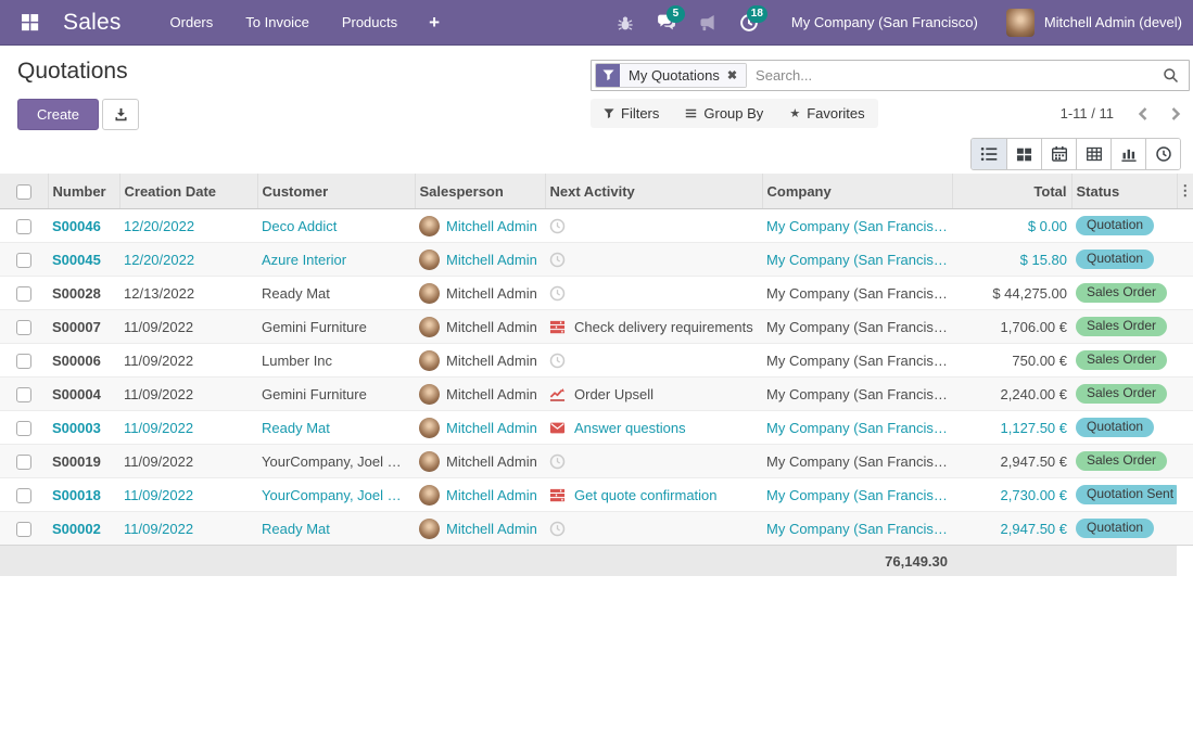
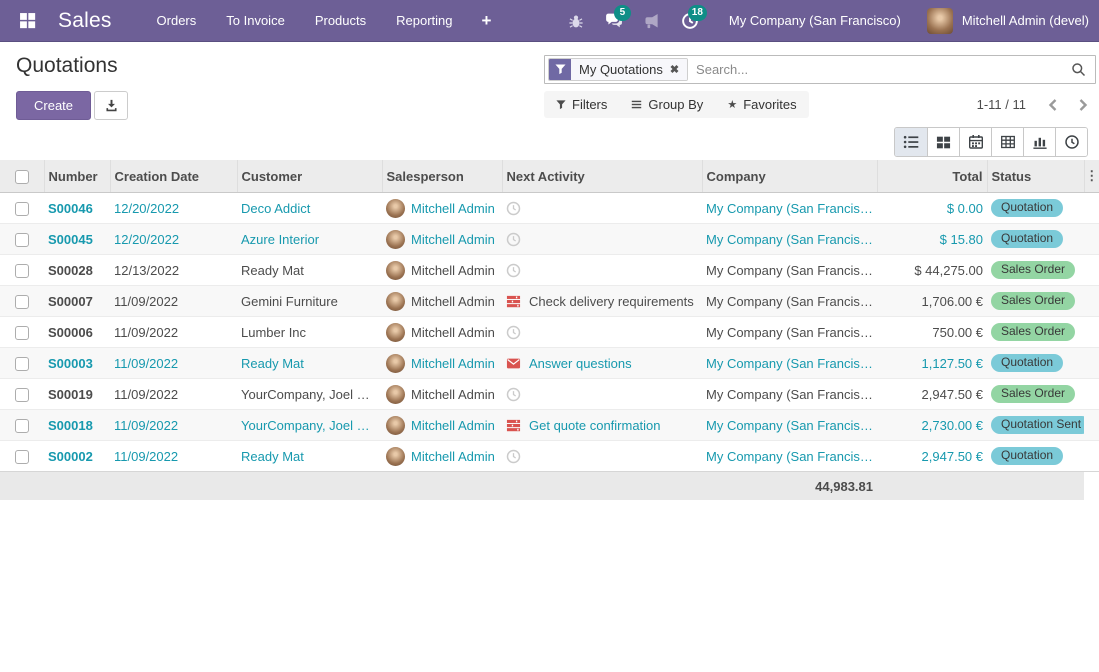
  Sales
  Orders
  To Invoice
  Products
+ Reporting
  +
  5
  18
  My Company (San Francisco)
  Mitchell Admin (devel)
  Quotations
  Create
  My Quotations
  ✖
  Search...
  Filters
  Group By
  ★
  Favorites
  1-11 / 11
  	Number	Creation Date	Customer	Salesperson	Next Activity	Company	Total	Status	⋮
  	S00046	12/20/2022	Deco Addict	Mitchell Admin		My Company (San Francisco)	$ 0.00	Quotation
  	S00045	12/20/2022	Azure Interior	Mitchell Admin		My Company (San Francisco)	$ 15.80	Quotation
  	S00028	12/13/2022	Ready Mat	Mitchell Admin		My Company (San Francisco)	$ 44,275.00	Sales Order
  	S00007	11/09/2022	Gemini Furniture	Mitchell Admin	Check delivery requirements	My Company (San Francisco)	1,706.00 €	Sales Order
  	S00006	11/09/2022	Lumber Inc	Mitchell Admin		My Company (San Francisco)	750.00 €	Sales Order
- 	S00004	11/09/2022	Gemini Furniture	Mitchell Admin	Order Upsell	My Company (San Francisco)	2,240.00 €	Sales Order
  	S00003	11/09/2022	Ready Mat	Mitchell Admin	Answer questions	My Company (San Francisco)	1,127.50 €	Quotation
  	S00019	11/09/2022	YourCompany, Joel Willi	Mitchell Admin		My Company (San Francisco)	2,947.50 €	Sales Order
  	S00018	11/09/2022	YourCompany, Joel Willi	Mitchell Admin	Get quote confirmation	My Company (San Francisco)	2,730.00 €	Quotation Sent
  	S00002	11/09/2022	Ready Mat	Mitchell Admin		My Company (San Francisco)	2,947.50 €	Quotation
- 	76,149.30
+ 	44,983.81
